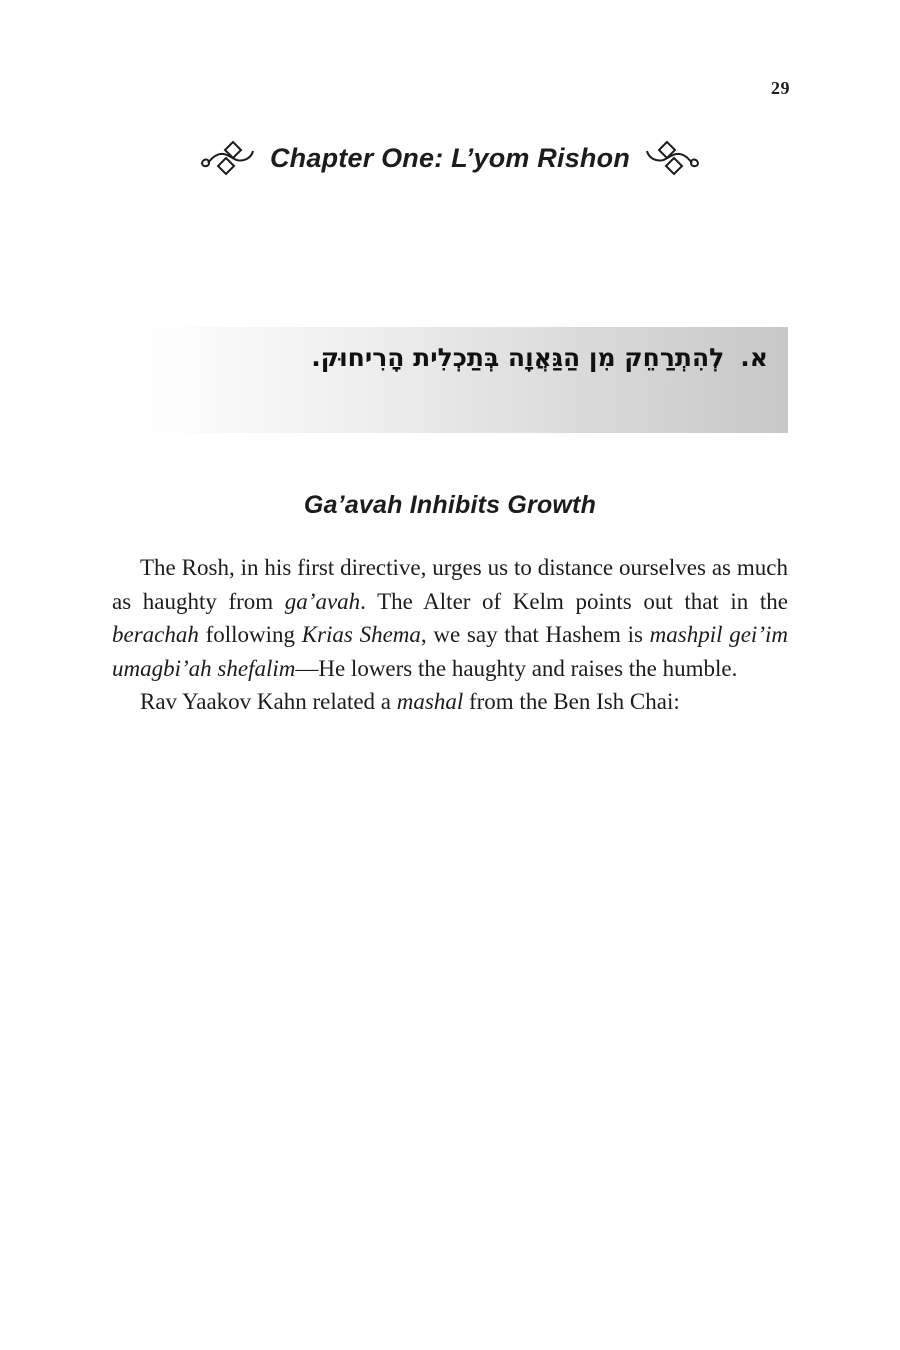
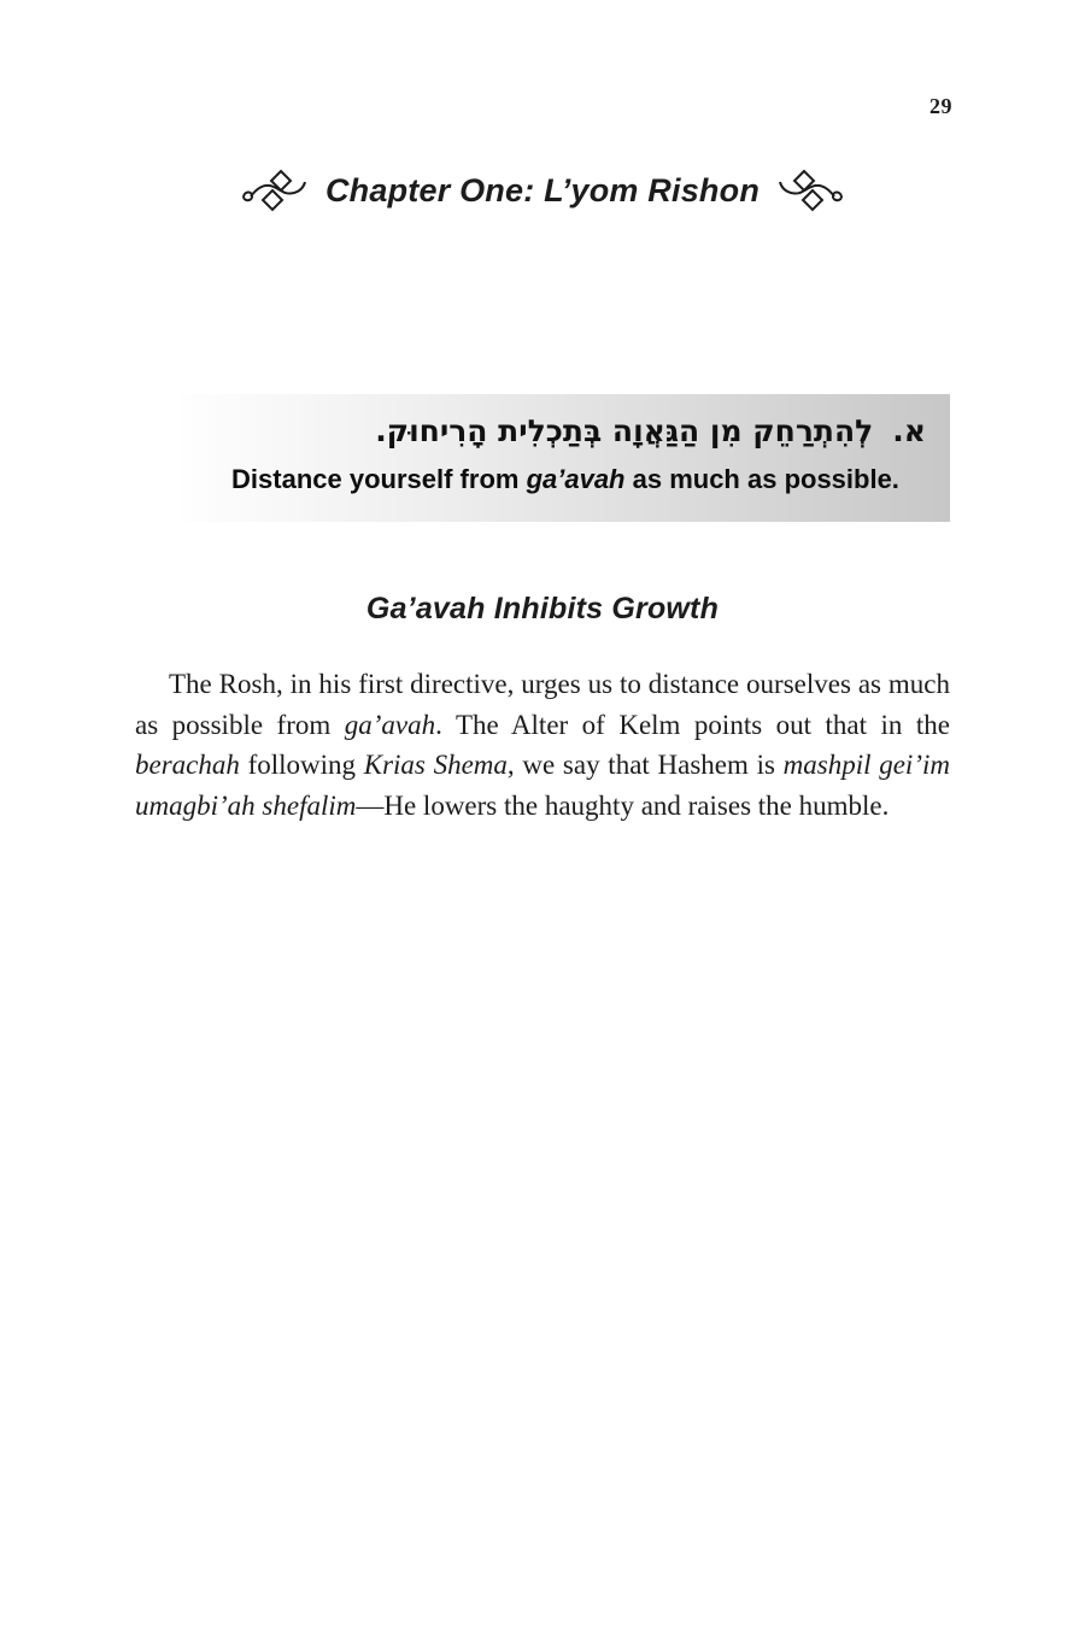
  29
  Chapter One: L’yom Rishon
  א.לְהִתְרַחֵק מִן הַגַּאֲוָה בְּתַכְלִית הָרִיחוּק.
+ Distance yourself from ga’avah as much as possible.
  Ga’avah Inhibits Growth
- The Rosh, in his first directive, urges us to distance ourselves as much as haughty from ga’avah. The Alter of Kelm points out that in the berachah following Krias Shema, we say that Hashem is mashpil gei’im umagbi’ah shefalim—He lowers the haughty and raises the humble.
+ The Rosh, in his first directive, urges us to distance ourselves as much as possible from ga’avah. The Alter of Kelm points out that in the berachah following Krias Shema, we say that Hashem is mashpil gei’im umagbi’ah shefalim—He lowers the haughty and raises the humble.
- Rav Yaakov Kahn related a mashal from the Ben Ish Chai:
